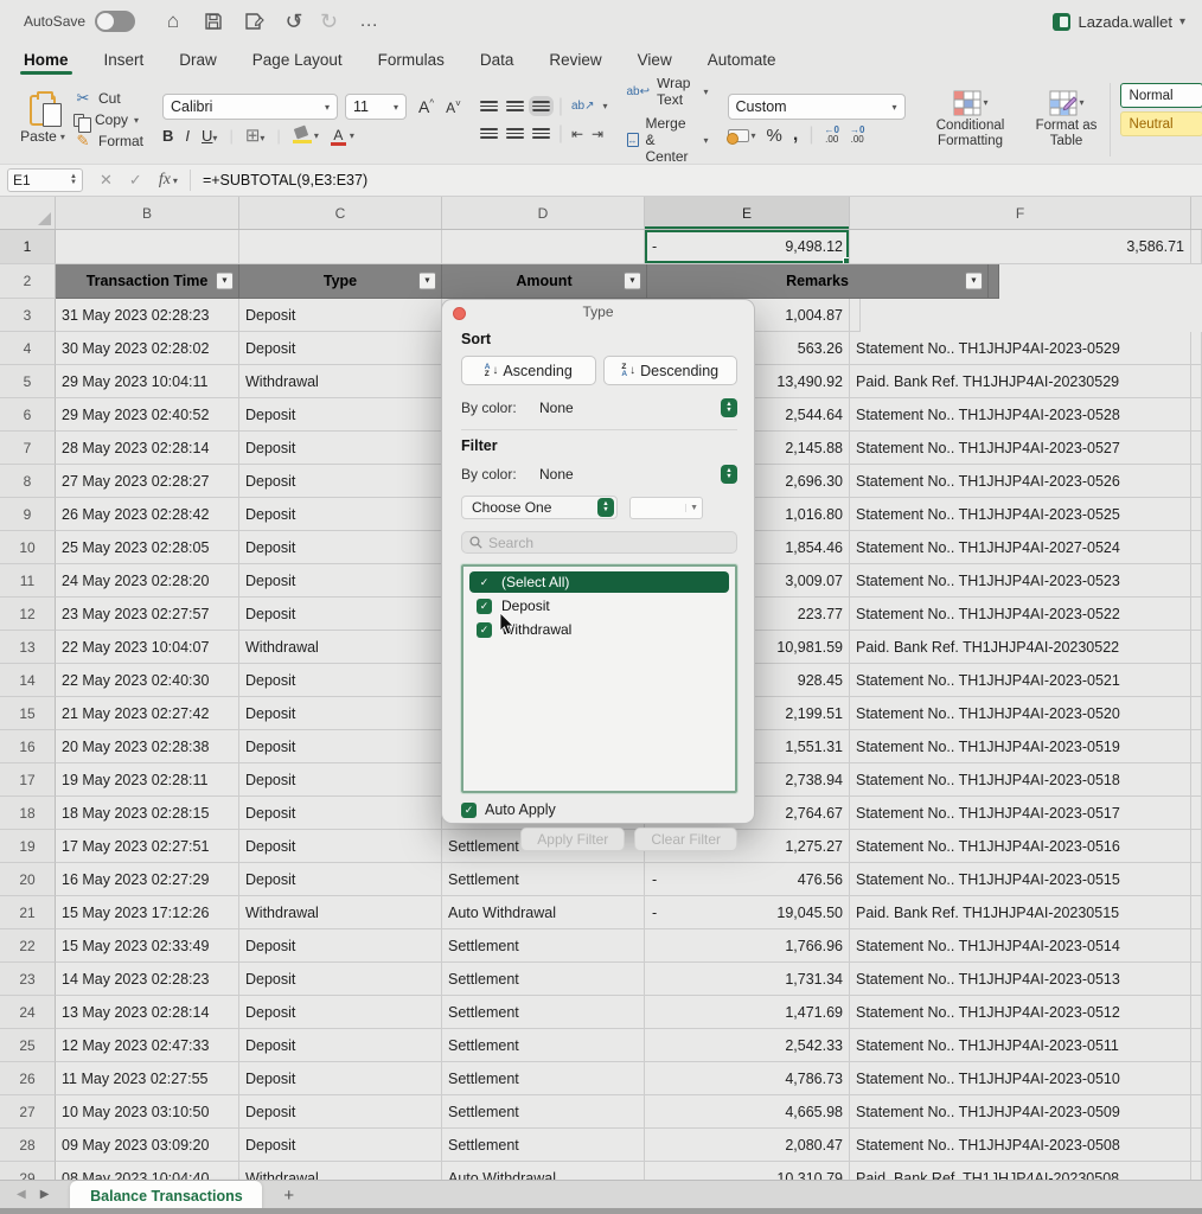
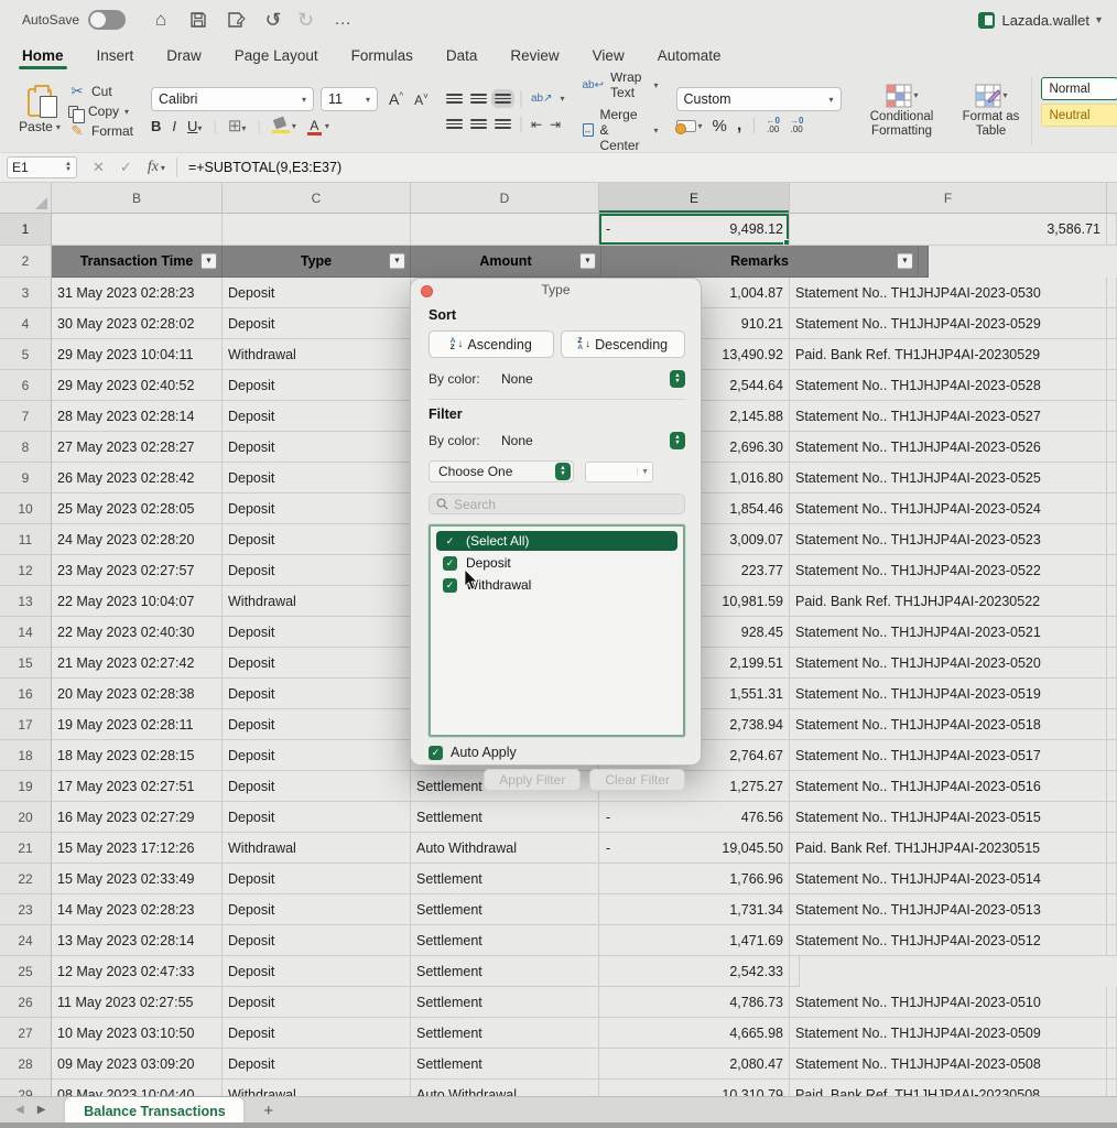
  AutoSave
  ⌂
  ↺
  ▾
  ↻
  …
  Lazada.wallet
  ▾
  Home
  Insert
  Draw
  Page Layout
  Formulas
  Data
  Review
  View
  Automate
  Paste
  ▾
  ✂
  Cut
  Copy
  ▾
  ✎
  Format
  Calibri
  ▾
  11
  ▾
  A^
  A˅
  B
  I
  U▾
  ⊞▾
  ▾
  A
  ▾
  ab↗
  ▾
  ⇤
  ⇥
  ab↩
  Wrap Text
  ▾
  ↔
  Merge & Center
  ▾
  Custom
  ▾
  ▾
  %
  ,
  ←0
  .00
  →0
  .00
  ▾
  Conditional Formatting
  ▾
  Format as Table
  Normal
  Neutral
  E1
  ✕
  ✓
  fx
  ▾
  =+SUBTOTAL(9,E3:E37)
  B
  C
  D
  E
  F
  1
  -
  9,498.12
  3,586.71
  2
  Transaction Time
  Type
  Amount
  Remarks
  3
  31 May 2023 02:28:23
  Deposit
  1,004.87
+ Statement No.. TH1JHJP4AI-2023-0530
  4
  30 May 2023 02:28:02
  Deposit
- 563.26
+ 910.21
  Statement No.. TH1JHJP4AI-2023-0529
  5
  29 May 2023 10:04:11
  Withdrawal
  13,490.92
  Paid. Bank Ref. TH1JHJP4AI-20230529
  6
  29 May 2023 02:40:52
  Deposit
  2,544.64
  Statement No.. TH1JHJP4AI-2023-0528
  7
  28 May 2023 02:28:14
  Deposit
  2,145.88
  Statement No.. TH1JHJP4AI-2023-0527
  8
  27 May 2023 02:28:27
  Deposit
  2,696.30
  Statement No.. TH1JHJP4AI-2023-0526
  9
  26 May 2023 02:28:42
  Deposit
  1,016.80
  Statement No.. TH1JHJP4AI-2023-0525
  10
  25 May 2023 02:28:05
  Deposit
  1,854.46
- Statement No.. TH1JHJP4AI-2027-0524
+ Statement No.. TH1JHJP4AI-2023-0524
  11
  24 May 2023 02:28:20
  Deposit
  3,009.07
  Statement No.. TH1JHJP4AI-2023-0523
  12
  23 May 2023 02:27:57
  Deposit
  223.77
  Statement No.. TH1JHJP4AI-2023-0522
  13
  22 May 2023 10:04:07
  Withdrawal
  10,981.59
  Paid. Bank Ref. TH1JHJP4AI-20230522
  14
  22 May 2023 02:40:30
  Deposit
  928.45
  Statement No.. TH1JHJP4AI-2023-0521
  15
  21 May 2023 02:27:42
  Deposit
  2,199.51
  Statement No.. TH1JHJP4AI-2023-0520
  16
  20 May 2023 02:28:38
  Deposit
  1,551.31
  Statement No.. TH1JHJP4AI-2023-0519
  17
  19 May 2023 02:28:11
  Deposit
  2,738.94
  Statement No.. TH1JHJP4AI-2023-0518
  18
  18 May 2023 02:28:15
  Deposit
  2,764.67
  Statement No.. TH1JHJP4AI-2023-0517
  19
  17 May 2023 02:27:51
  Deposit
  Settlement
  1,275.27
  Statement No.. TH1JHJP4AI-2023-0516
  20
  16 May 2023 02:27:29
  Deposit
  Settlement
  -
  476.56
  Statement No.. TH1JHJP4AI-2023-0515
  21
  15 May 2023 17:12:26
  Withdrawal
  Auto Withdrawal
  -
  19,045.50
  Paid. Bank Ref. TH1JHJP4AI-20230515
  22
  15 May 2023 02:33:49
  Deposit
  Settlement
  1,766.96
  Statement No.. TH1JHJP4AI-2023-0514
  23
  14 May 2023 02:28:23
  Deposit
  Settlement
  1,731.34
  Statement No.. TH1JHJP4AI-2023-0513
  24
  13 May 2023 02:28:14
  Deposit
  Settlement
  1,471.69
  Statement No.. TH1JHJP4AI-2023-0512
  25
  12 May 2023 02:47:33
  Deposit
  Settlement
  2,542.33
- Statement No.. TH1JHJP4AI-2023-0511
  26
  11 May 2023 02:27:55
  Deposit
  Settlement
  4,786.73
  Statement No.. TH1JHJP4AI-2023-0510
  27
  10 May 2023 03:10:50
  Deposit
  Settlement
  4,665.98
  Statement No.. TH1JHJP4AI-2023-0509
  28
  09 May 2023 03:09:20
  Deposit
  Settlement
  2,080.47
  Statement No.. TH1JHJP4AI-2023-0508
  29
  08 May 2023 10:04:40
  Withdrawal
  Auto Withdrawal
  10,310.79
  Paid. Bank Ref. TH1JHJP4AI-20230508
  Type
  Sort
  ↓
  Ascending
  ↓
  Descending
  By color:
  None
  Filter
  By color:
  None
  Choose One
  Search
  ✓
  (Select All)
  ✓
  Deposit
  ✓
  ithdrawal
  ✓
  Auto Apply
  Apply Filter
  Clear Filter
  ◀
  ▶
  Balance Transactions
  +
